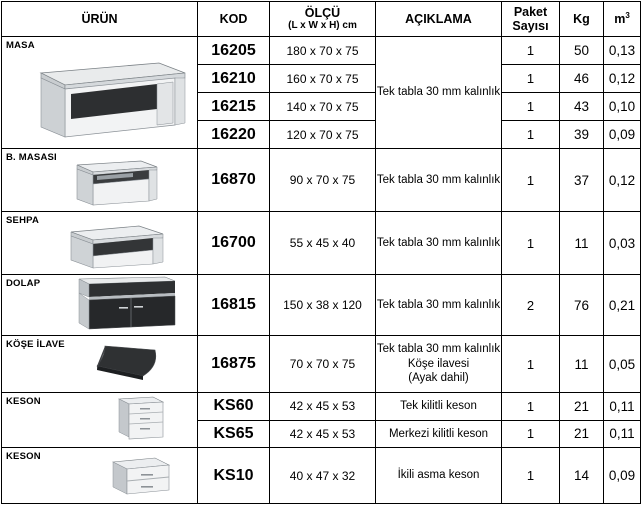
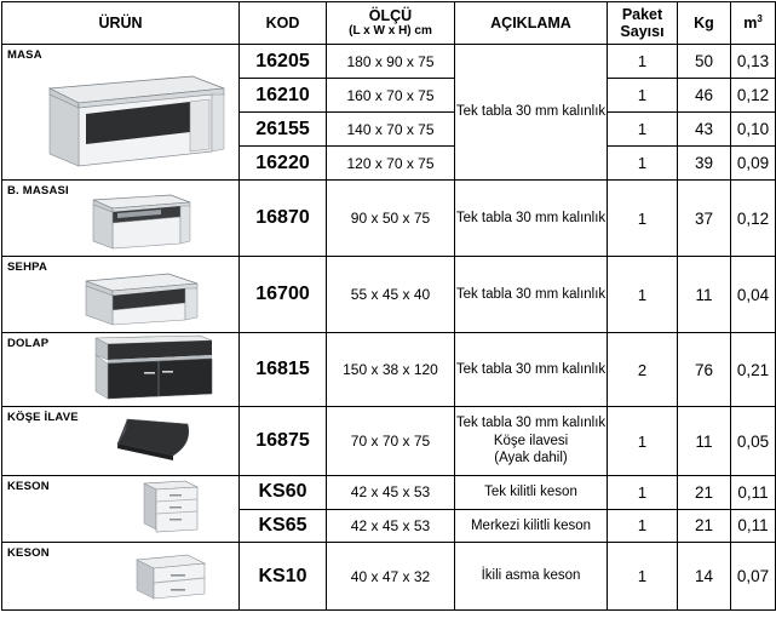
  ÜRÜN	KOD	ÖLÇÜ (L x W x H) cm	AÇIKLAMA	Paket Sayısı	Kg	m3
- MASA	16205	180 x 70 x 75	Tek tabla 30 mm kalınlık	1	50	0,13
+ MASA	16205	180 x 90 x 75	Tek tabla 30 mm kalınlık	1	50	0,13
  16210	160 x 70 x 75	1	46	0,12
- 16215	140 x 70 x 75	1	43	0,10
+ 26155	140 x 70 x 75	1	43	0,10
  16220	120 x 70 x 75	1	39	0,09
- B. MASASI	16870	90 x 70 x 75	Tek tabla 30 mm kalınlık	1	37	0,12
+ B. MASASI	16870	90 x 50 x 75	Tek tabla 30 mm kalınlık	1	37	0,12
- SEHPA	16700	55 x 45 x 40	Tek tabla 30 mm kalınlık	1	11	0,03
+ SEHPA	16700	55 x 45 x 40	Tek tabla 30 mm kalınlık	1	11	0,04
  DOLAP	16815	150 x 38 x 120	Tek tabla 30 mm kalınlık	2	76	0,21
  KÖŞE İLAVE	16875	70 x 70 x 75	Tek tabla 30 mm kalınlık Köşe ilavesi (Ayak dahil)	1	11	0,05
  KESON	KS60	42 x 45 x 53	Tek kilitli keson	1	21	0,11
  KS65	42 x 45 x 53	Merkezi kilitli keson	1	21	0,11
- KESON	KS10	40 x 47 x 32	İkili asma keson	1	14	0,09
+ KESON	KS10	40 x 47 x 32	İkili asma keson	1	14	0,07
